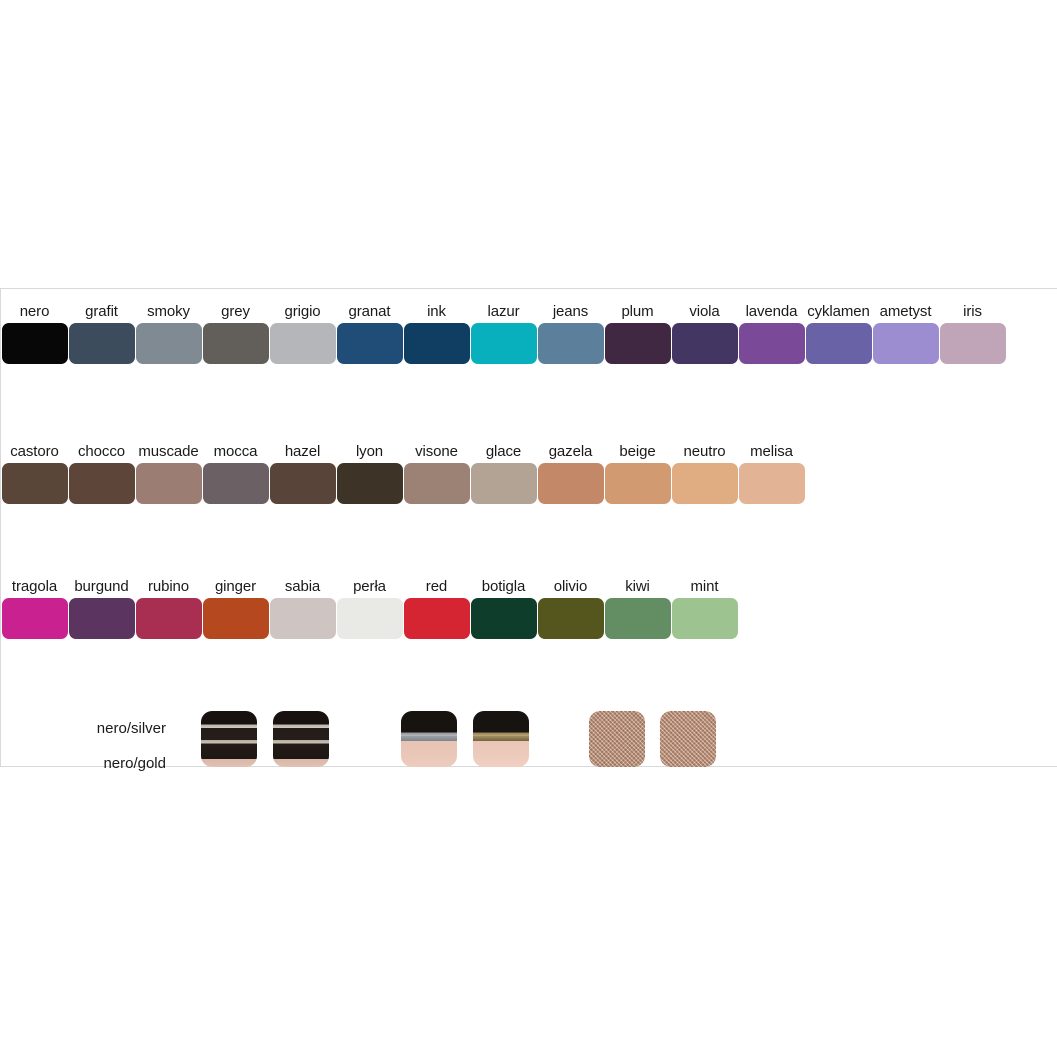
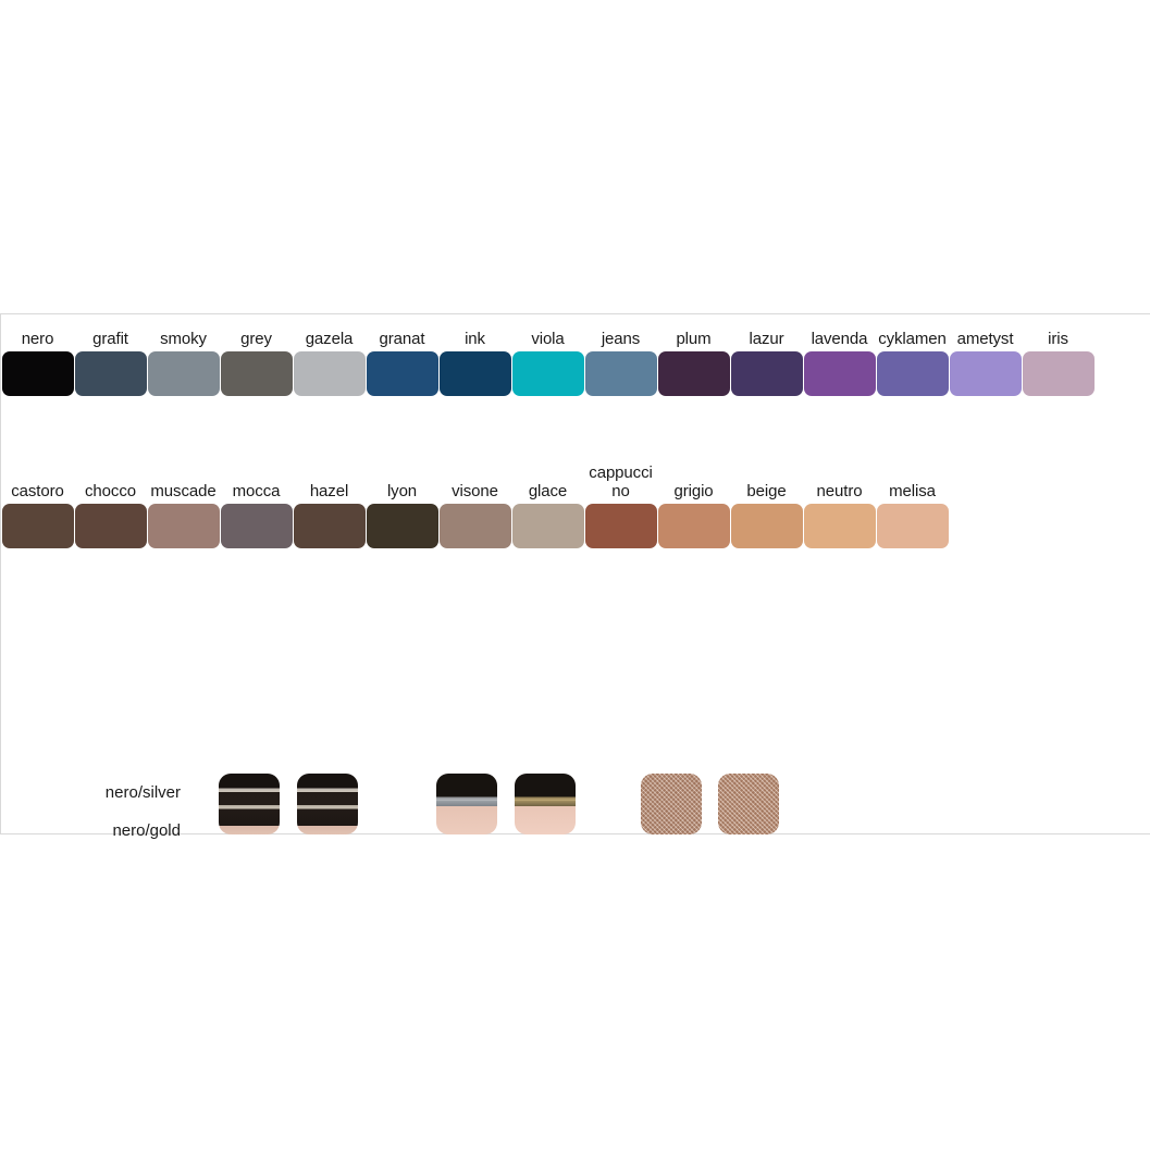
  nero
  grafit
  smoky
  grey
- grigio
+ gazela
  granat
  ink
- lazur
+ viola
  jeans
  plum
- viola
+ lazur
  lavenda
  cyklamen
  ametyst
  iris
  castoro
  chocco
  muscade
  mocca
  hazel
  lyon
  visone
  glace
+ cappuccino
- gazela
+ grigio
  beige
  neutro
  melisa
- tragola
- burgund
- rubino
- ginger
- sabia
- perła
- red
- botigla
- olivio
- kiwi
- mint
  nero/silver
  nero/gold
